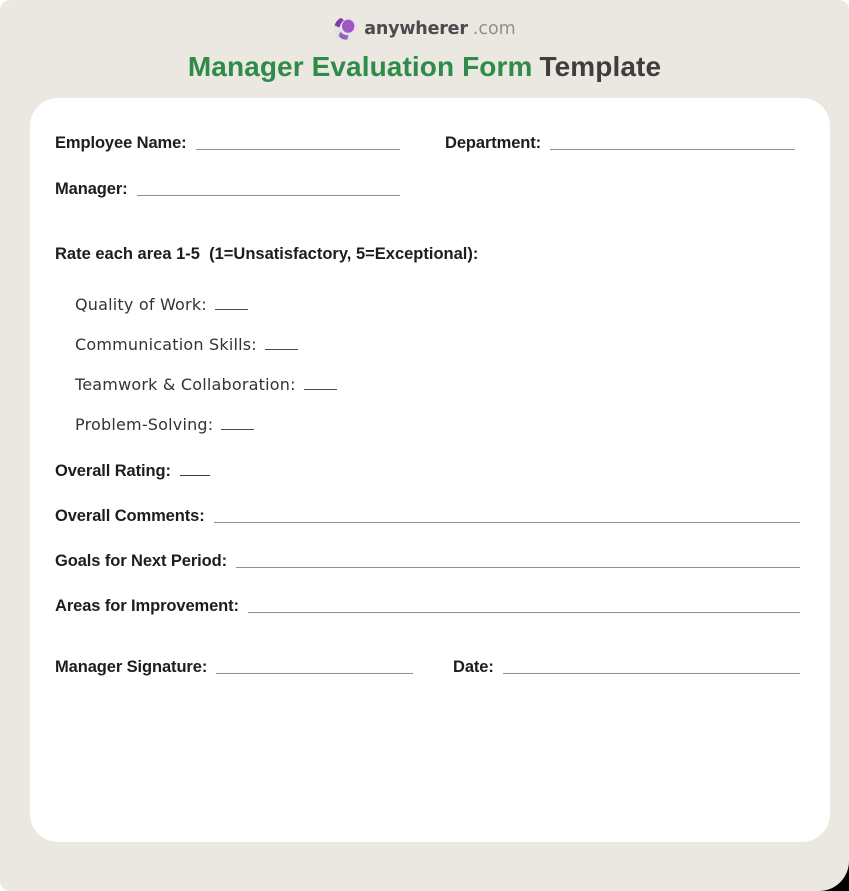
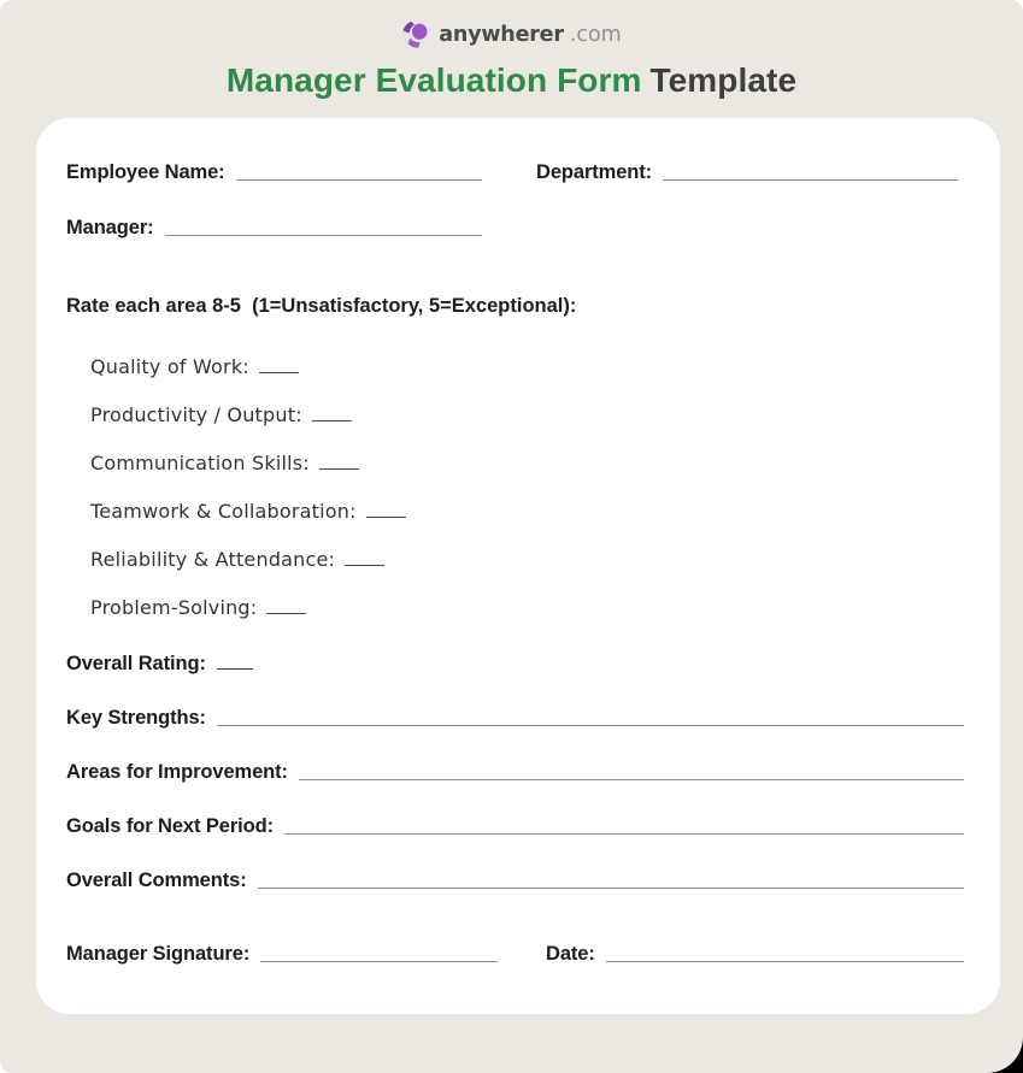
  anywherer
  .com
  Manager Evaluation Form Template
  Employee Name:
  Department:
  Manager:
- Rate each area 1-5 (1=Unsatisfactory, 5=Exceptional):
+ Rate each area 8-5 (1=Unsatisfactory, 5=Exceptional):
  Quality of Work:
+ Productivity / Output:
  Communication Skills:
  Teamwork & Collaboration:
+ Reliability & Attendance:
  Problem-Solving:
  Overall Rating:
+ Key Strengths:
- Overall Comments:
+ Areas for Improvement:
  Goals for Next Period:
- Areas for Improvement:
+ Overall Comments:
  Manager Signature:
  Date:
